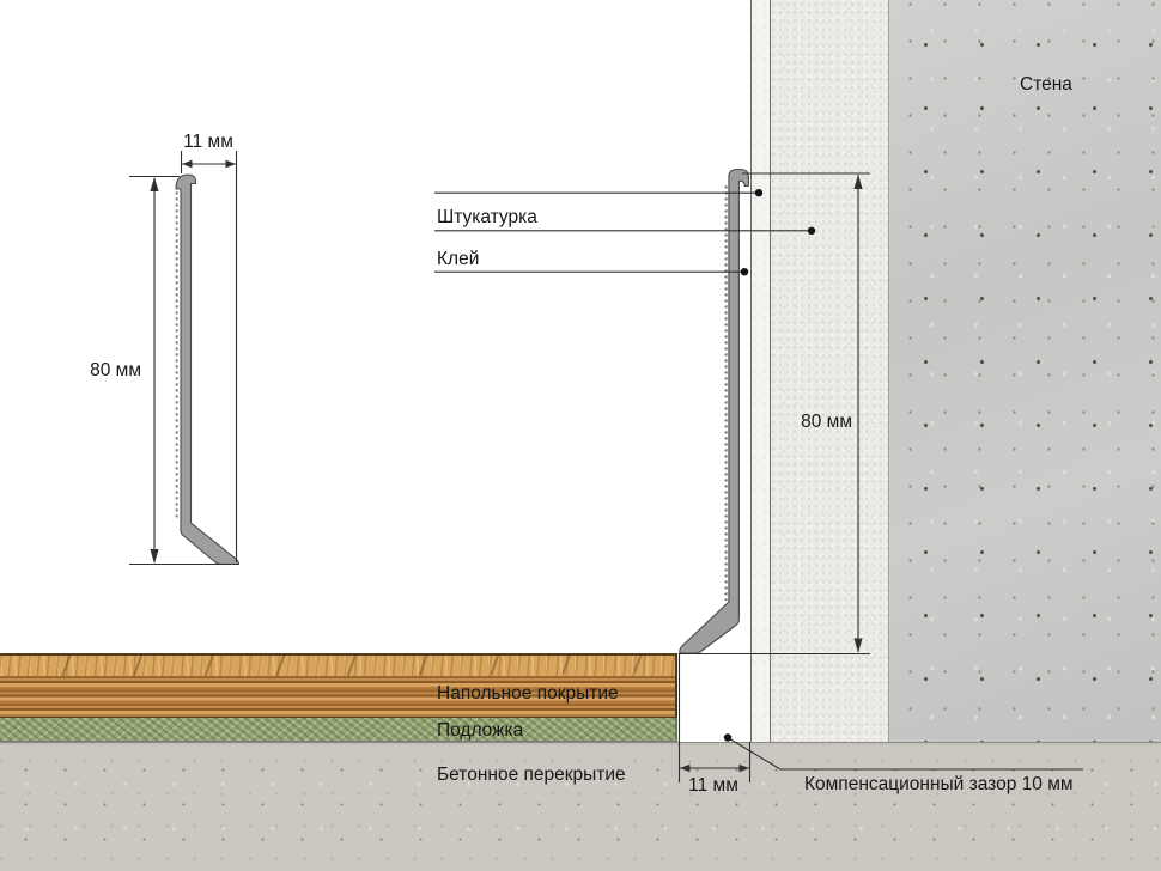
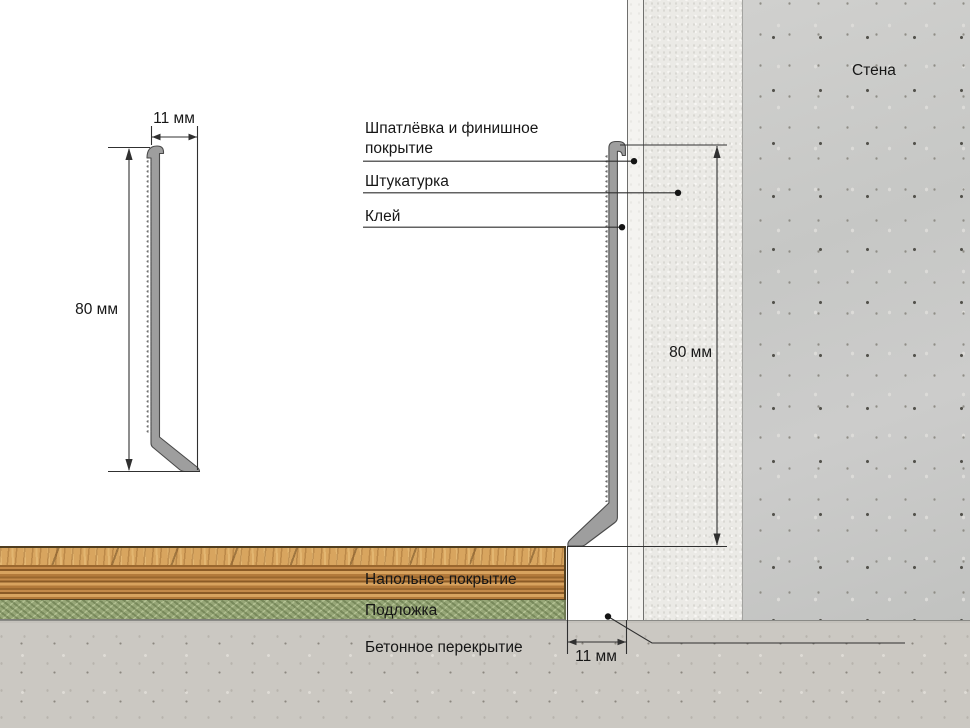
  11 мм
  80 мм
+ Шпатлёвка и финишное покрытие
  Штукатурка
  Клей
  Стена
  80 мм
  Напольное покрытие
  Подложка
  Бетонное перекрытие
  11 мм
- Компенсационный зазор 10 мм
